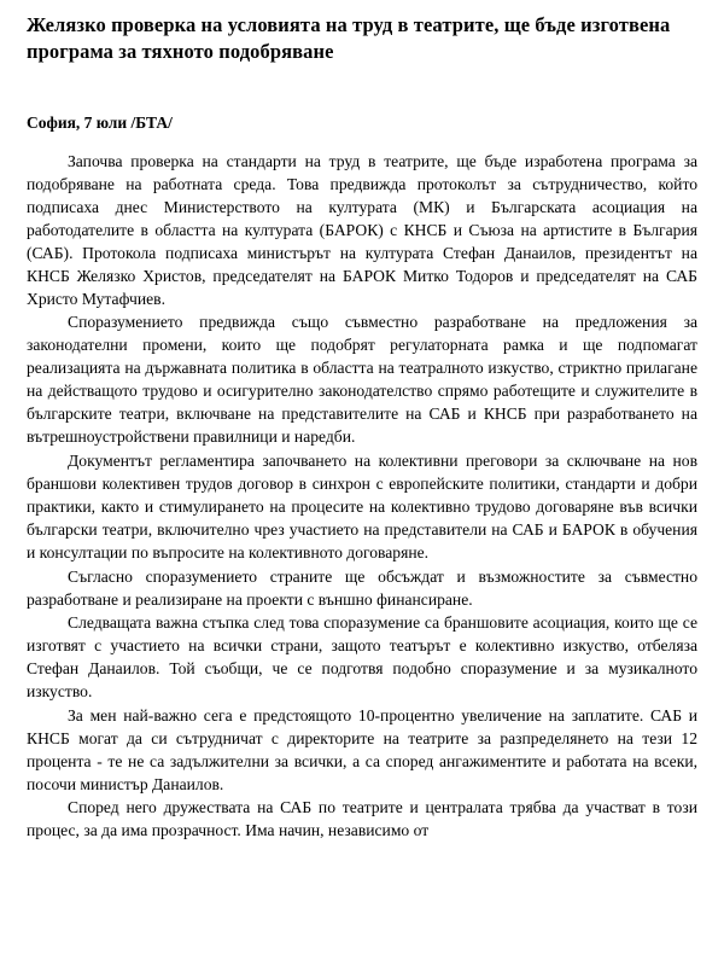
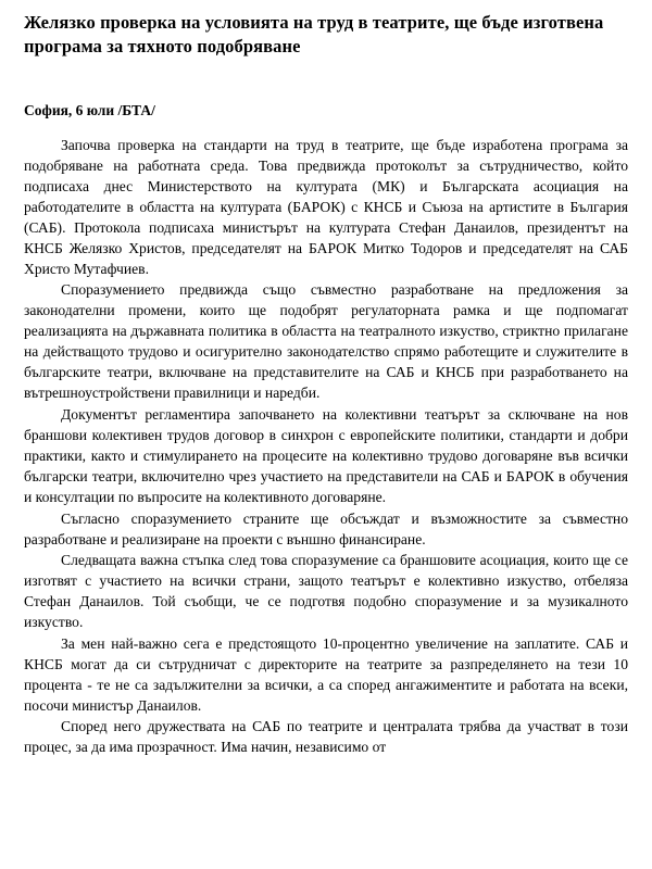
  Желязко проверка на условията на труд в театрите, ще бъде изготвена програма за тяхното подобряване
- София, 7 юли /БТА/
+ София, 6 юли /БТА/
  Започва проверка на стандарти на труд в театрите, ще бъде изработена програма за подобряване на работната среда. Това предвижда протоколът за сътрудничество, който подписаха днес Министерството на културата (МК) и Българската асоциация на работодателите в областта на културата (БАРОК) с КНСБ и Съюза на артистите в България (САБ). Протокола подписаха министърът на културата Стефан Данаилов, президентът на КНСБ Желязко Христов, председателят на БАРОК Митко Тодоров и председателят на САБ Христо Мутафчиев.
  Споразумението предвижда също съвместно разработване на предложения за законодателни промени, които ще подобрят регулаторната рамка и ще подпомагат реализацията на държавната политика в областта на театралното изкуство, стриктно прилагане на действащото трудово и осигурително законодателство спрямо работещите и служителите в българските театри, включване на представителите на САБ и КНСБ при разработването на вътрешноустройствени правилници и наредби.
- Документът регламентира започването на колективни преговори за сключване на нов браншови колективен трудов договор в синхрон с европейските политики, стандарти и добри практики, както и стимулирането на процесите на колективно трудово договаряне във всички български театри, включително чрез участието на представители на САБ и БАРОК в обучения и консултации по въпросите на колективното договаряне.
+ Документът регламентира започването на колективни театърът за сключване на нов браншови колективен трудов договор в синхрон с европейските политики, стандарти и добри практики, както и стимулирането на процесите на колективно трудово договаряне във всички български театри, включително чрез участието на представители на САБ и БАРОК в обучения и консултации по въпросите на колективното договаряне.
  Съгласно споразумението страните ще обсъждат и възможностите за съвместно разработване и реализиране на проекти с външно финансиране.
  Следващата важна стъпка след това споразумение са браншовите асоциация, които ще се изготвят с участието на всички страни, защото театърът е колективно изкуство, отбеляза Стефан Данаилов. Той съобщи, че се подготвя подобно споразумение и за музикалното изкуство.
- За мен най-важно сега е предстоящото 10-процентно увеличение на заплатите. САБ и КНСБ могат да си сътрудничат с директорите на театрите за разпределянето на тези 12 процента - те не са задължителни за всички, а са според ангажиментите и работата на всеки, посочи министър Данаилов.
+ За мен най-важно сега е предстоящото 10-процентно увеличение на заплатите. САБ и КНСБ могат да си сътрудничат с директорите на театрите за разпределянето на тези 10 процента - те не са задължителни за всички, а са според ангажиментите и работата на всеки, посочи министър Данаилов.
  Според него дружествата на САБ по театрите и централата трябва да участват в този процес, за да има прозрачност. Има начин, независимо от
